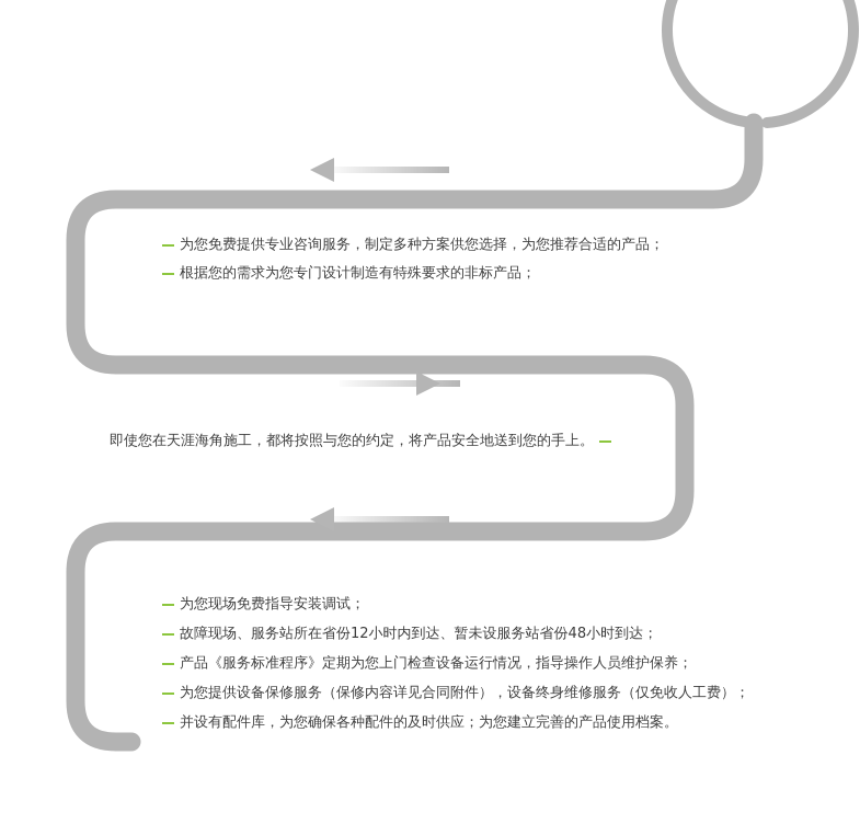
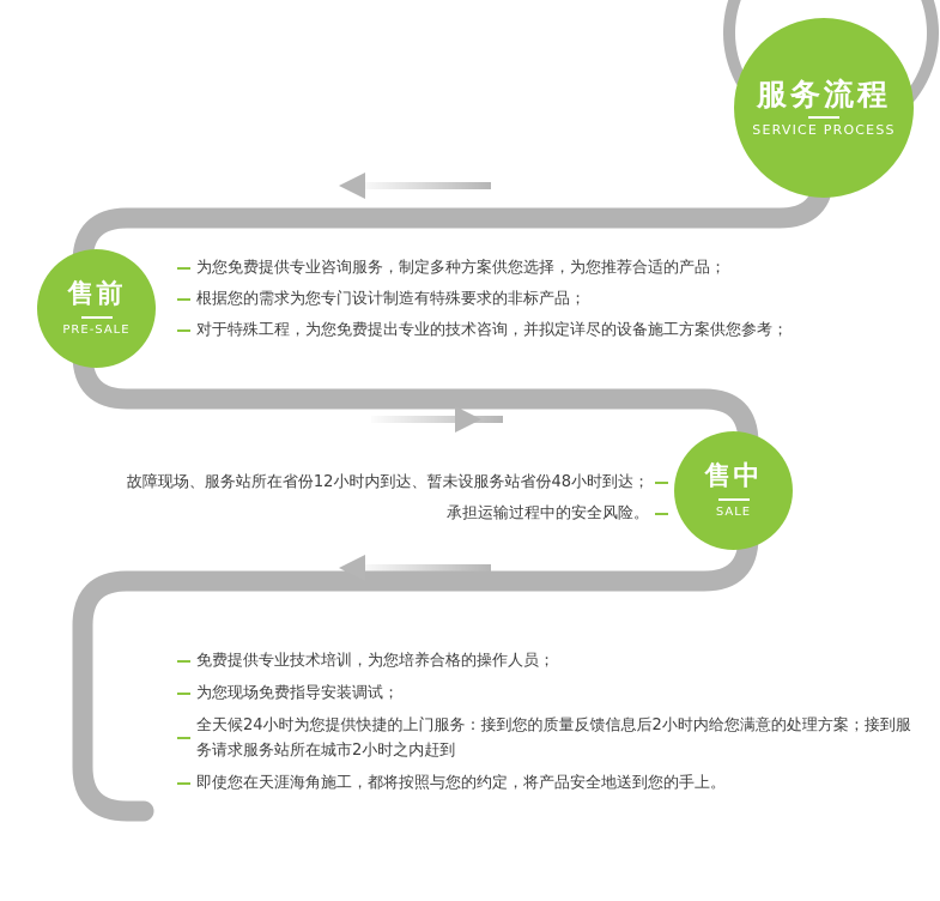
+ 服务流程
+ SERVICE PROCESS
+ 售前
+ PRE-SALE
  为您免费提供专业咨询服务，制定多种方案供您选择，为您推荐合适的产品；
  根据您的需求为您专门设计制造有特殊要求的非标产品；
+ 对于特殊工程，为您免费提出专业的技术咨询，并拟定详尽的设备施工方案供您参考；
+ 售中
+ SALE
- 即使您在天涯海角施工，都将按照与您的约定，将产品安全地送到您的手上。
+ 故障现场、服务站所在省份12小时内到达、暂未设服务站省份48小时到达；
+ 承担运输过程中的安全风险。
+ 免费提供专业技术培训，为您培养合格的操作人员；
  为您现场免费指导安装调试；
+ 全天候24小时为您提供快捷的上门服务：接到您的质量反馈信息后2小时内给您满意的处理方案；接到服务请求服务站所在城市2小时之内赶到
- 故障现场、服务站所在省份12小时内到达、暂未设服务站省份48小时到达；
+ 即使您在天涯海角施工，都将按照与您的约定，将产品安全地送到您的手上。
- 产品《服务标准程序》定期为您上门检查设备运行情况，指导操作人员维护保养；
- 为您提供设备保修服务（保修内容详见合同附件），设备终身维修服务（仅免收人工费）；
- 并设有配件库，为您确保各种配件的及时供应；为您建立完善的产品使用档案。
